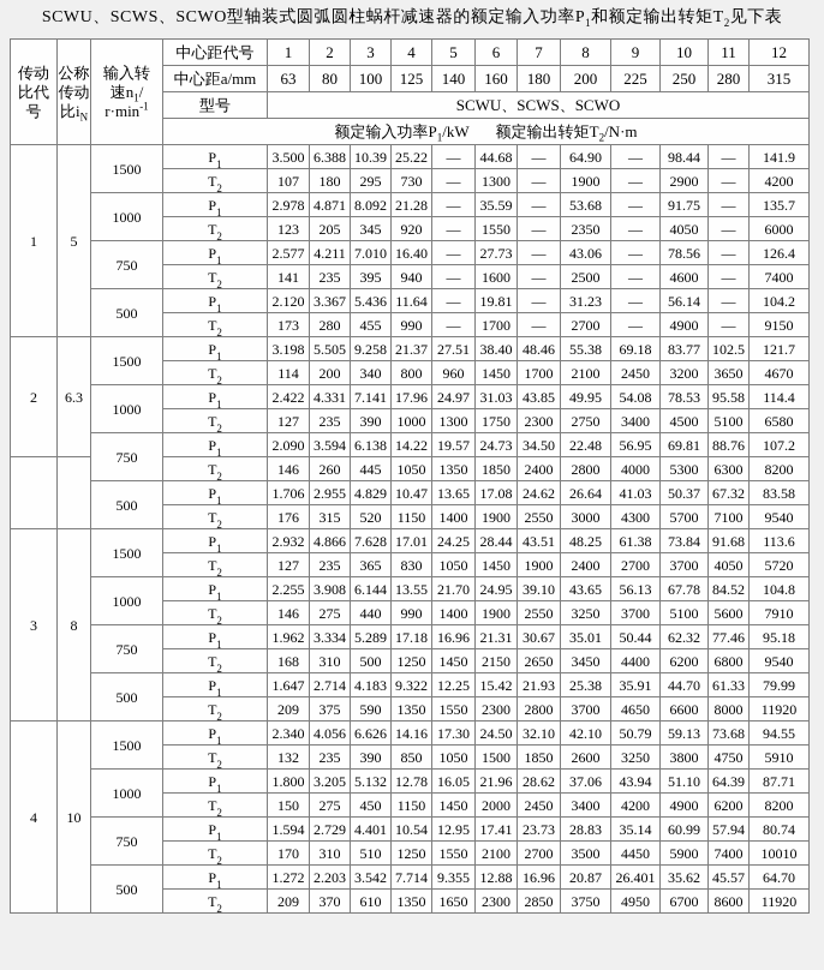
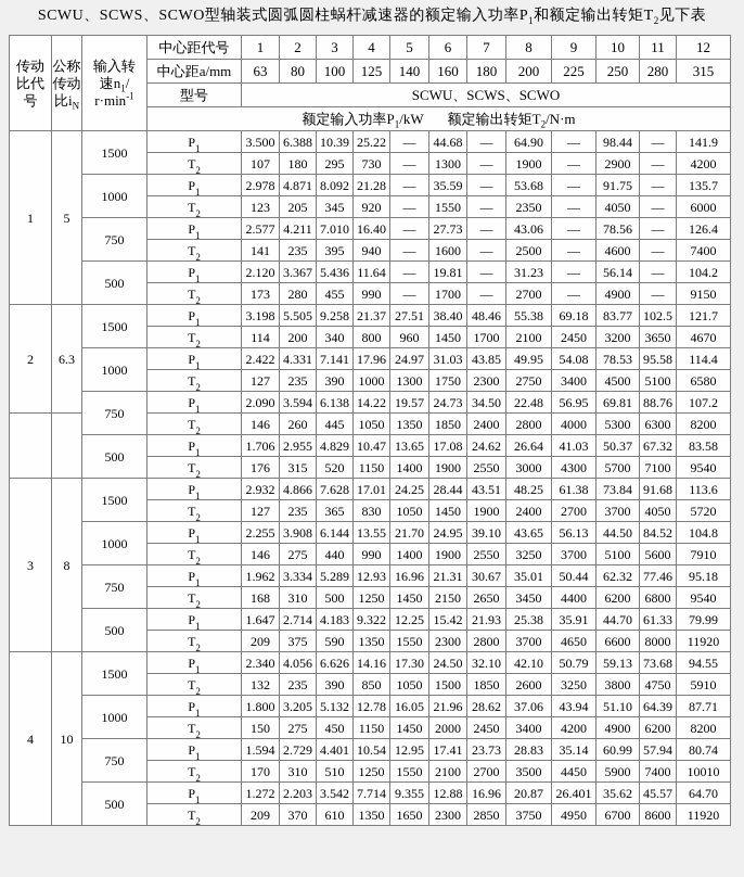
  SCWU、SCWS、SCWO型轴装式圆弧圆柱蜗杆减速器的额定输入功率P1和额定输出转矩T2见下表
  传动 比代号	公称 传动 比iN	输入转 速n1/ r·min-1	中心距代号	1	2	3	4	5	6	7	8	9	10	11	12
  中心距a/mm	63	80	100	125	140	160	180	200	225	250	280	315
  型号	SCWU、SCWS、SCWO
  额定输入功率P1/kW 额定输出转矩T2/N·m
  1	5	1500	P1	3.500	6.388	10.39	25.22	—	44.68	—	64.90	—	98.44	—	141.9
  T2	107	180	295	730	—	1300	—	1900	—	2900	—	4200
  1000	P1	2.978	4.871	8.092	21.28	—	35.59	—	53.68	—	91.75	—	135.7
  T2	123	205	345	920	—	1550	—	2350	—	4050	—	6000
  750	P1	2.577	4.211	7.010	16.40	—	27.73	—	43.06	—	78.56	—	126.4
  T2	141	235	395	940	—	1600	—	2500	—	4600	—	7400
  500	P1	2.120	3.367	5.436	11.64	—	19.81	—	31.23	—	56.14	—	104.2
  T2	173	280	455	990	—	1700	—	2700	—	4900	—	9150
  2	6.3	1500	P1	3.198	5.505	9.258	21.37	27.51	38.40	48.46	55.38	69.18	83.77	102.5	121.7
  T2	114	200	340	800	960	1450	1700	2100	2450	3200	3650	4670
  1000	P1	2.422	4.331	7.141	17.96	24.97	31.03	43.85	49.95	54.08	78.53	95.58	114.4
  T2	127	235	390	1000	1300	1750	2300	2750	3400	4500	5100	6580
  750	P1	2.090	3.594	6.138	14.22	19.57	24.73	34.50	22.48	56.95	69.81	88.76	107.2
  		T2	146	260	445	1050	1350	1850	2400	2800	4000	5300	6300	8200
  500	P1	1.706	2.955	4.829	10.47	13.65	17.08	24.62	26.64	41.03	50.37	67.32	83.58
  T2	176	315	520	1150	1400	1900	2550	3000	4300	5700	7100	9540
  3	8	1500	P1	2.932	4.866	7.628	17.01	24.25	28.44	43.51	48.25	61.38	73.84	91.68	113.6
  T2	127	235	365	830	1050	1450	1900	2400	2700	3700	4050	5720
- 1000	P1	2.255	3.908	6.144	13.55	21.70	24.95	39.10	43.65	56.13	67.78	84.52	104.8
+ 1000	P1	2.255	3.908	6.144	13.55	21.70	24.95	39.10	43.65	56.13	44.50	84.52	104.8
  T2	146	275	440	990	1400	1900	2550	3250	3700	5100	5600	7910
- 750	P1	1.962	3.334	5.289	17.18	16.96	21.31	30.67	35.01	50.44	62.32	77.46	95.18
+ 750	P1	1.962	3.334	5.289	12.93	16.96	21.31	30.67	35.01	50.44	62.32	77.46	95.18
  T2	168	310	500	1250	1450	2150	2650	3450	4400	6200	6800	9540
  500	P1	1.647	2.714	4.183	9.322	12.25	15.42	21.93	25.38	35.91	44.70	61.33	79.99
  T2	209	375	590	1350	1550	2300	2800	3700	4650	6600	8000	11920
  4	10	1500	P1	2.340	4.056	6.626	14.16	17.30	24.50	32.10	42.10	50.79	59.13	73.68	94.55
  T2	132	235	390	850	1050	1500	1850	2600	3250	3800	4750	5910
  1000	P1	1.800	3.205	5.132	12.78	16.05	21.96	28.62	37.06	43.94	51.10	64.39	87.71
  T2	150	275	450	1150	1450	2000	2450	3400	4200	4900	6200	8200
  750	P1	1.594	2.729	4.401	10.54	12.95	17.41	23.73	28.83	35.14	60.99	57.94	80.74
  T2	170	310	510	1250	1550	2100	2700	3500	4450	5900	7400	10010
  500	P1	1.272	2.203	3.542	7.714	9.355	12.88	16.96	20.87	26.401	35.62	45.57	64.70
  T2	209	370	610	1350	1650	2300	2850	3750	4950	6700	8600	11920
